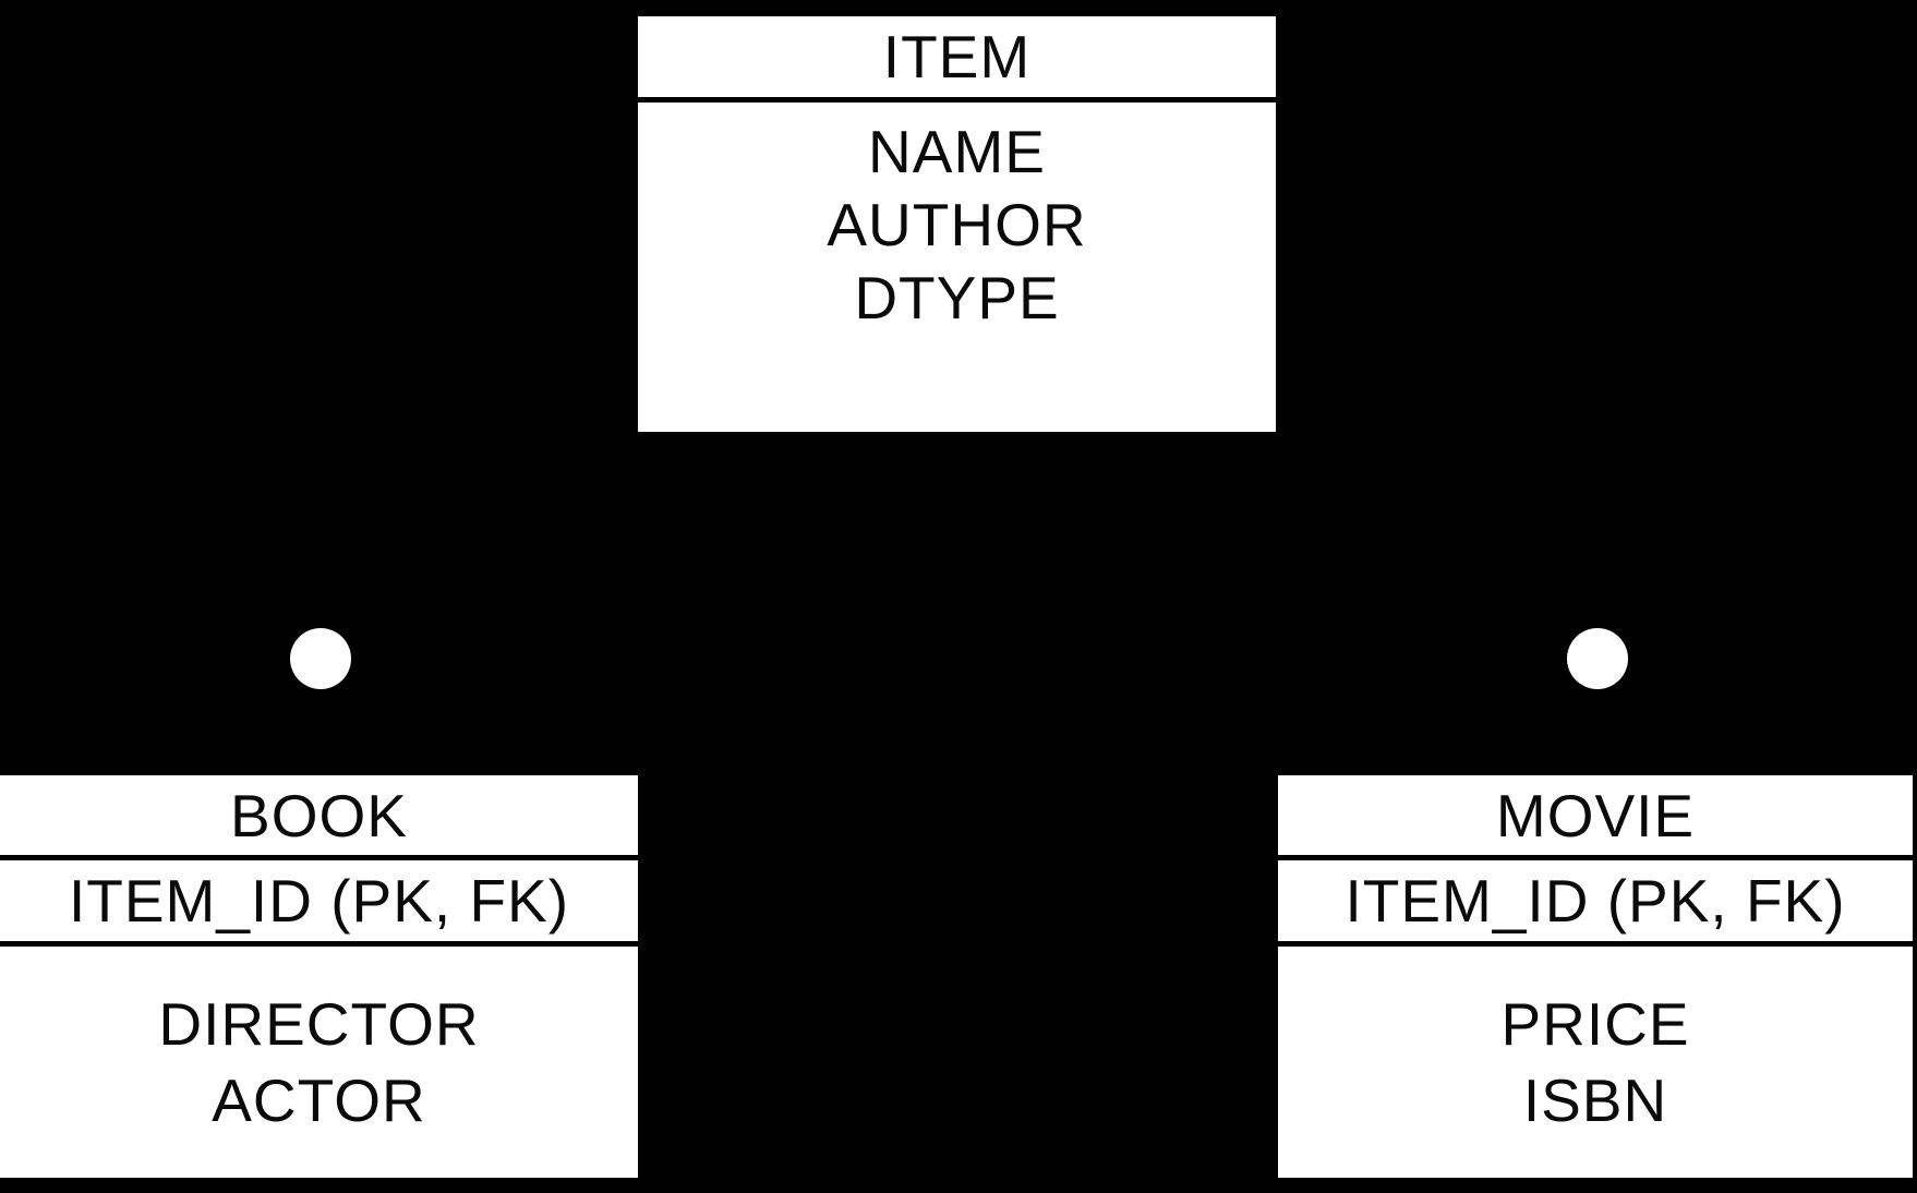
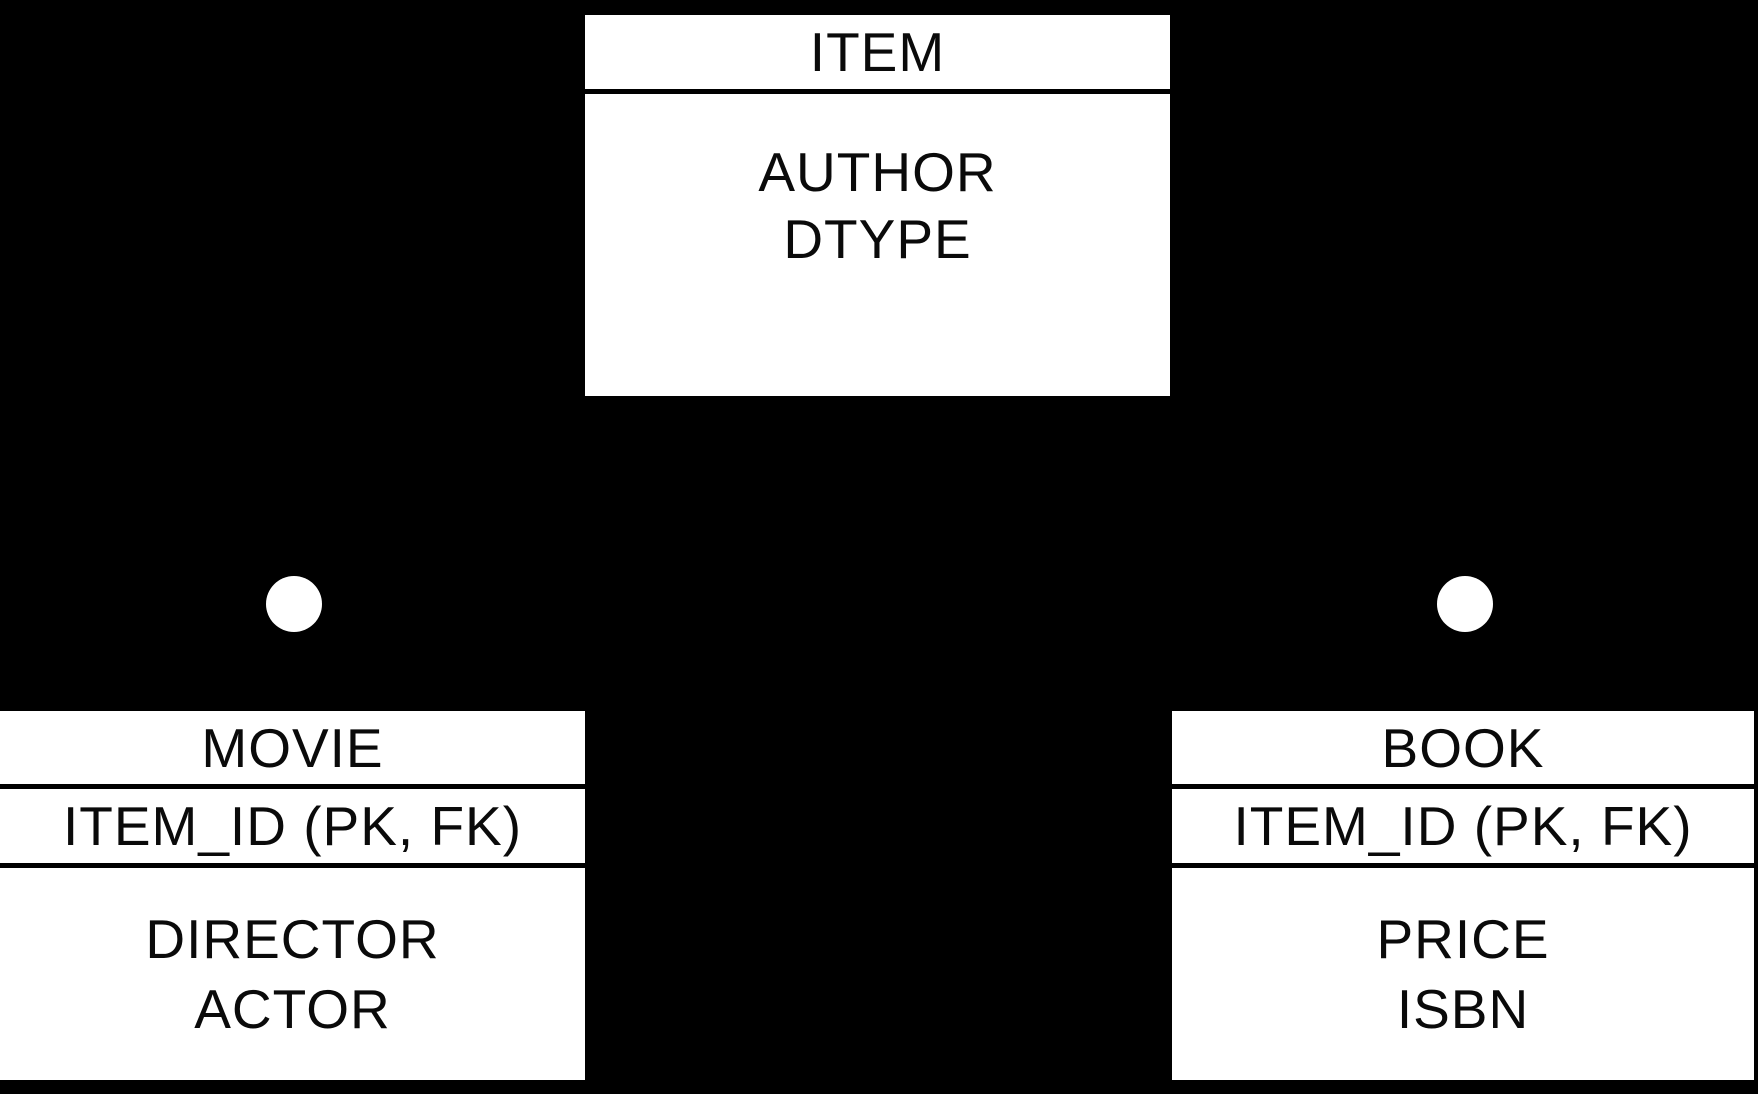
  ITEM
- NAME
  AUTHOR
  DTYPE
- BOOK
+ MOVIE
  ITEM_ID (PK, FK)
  DIRECTOR
  ACTOR
- MOVIE
+ BOOK
  ITEM_ID (PK, FK)
  PRICE
  ISBN
